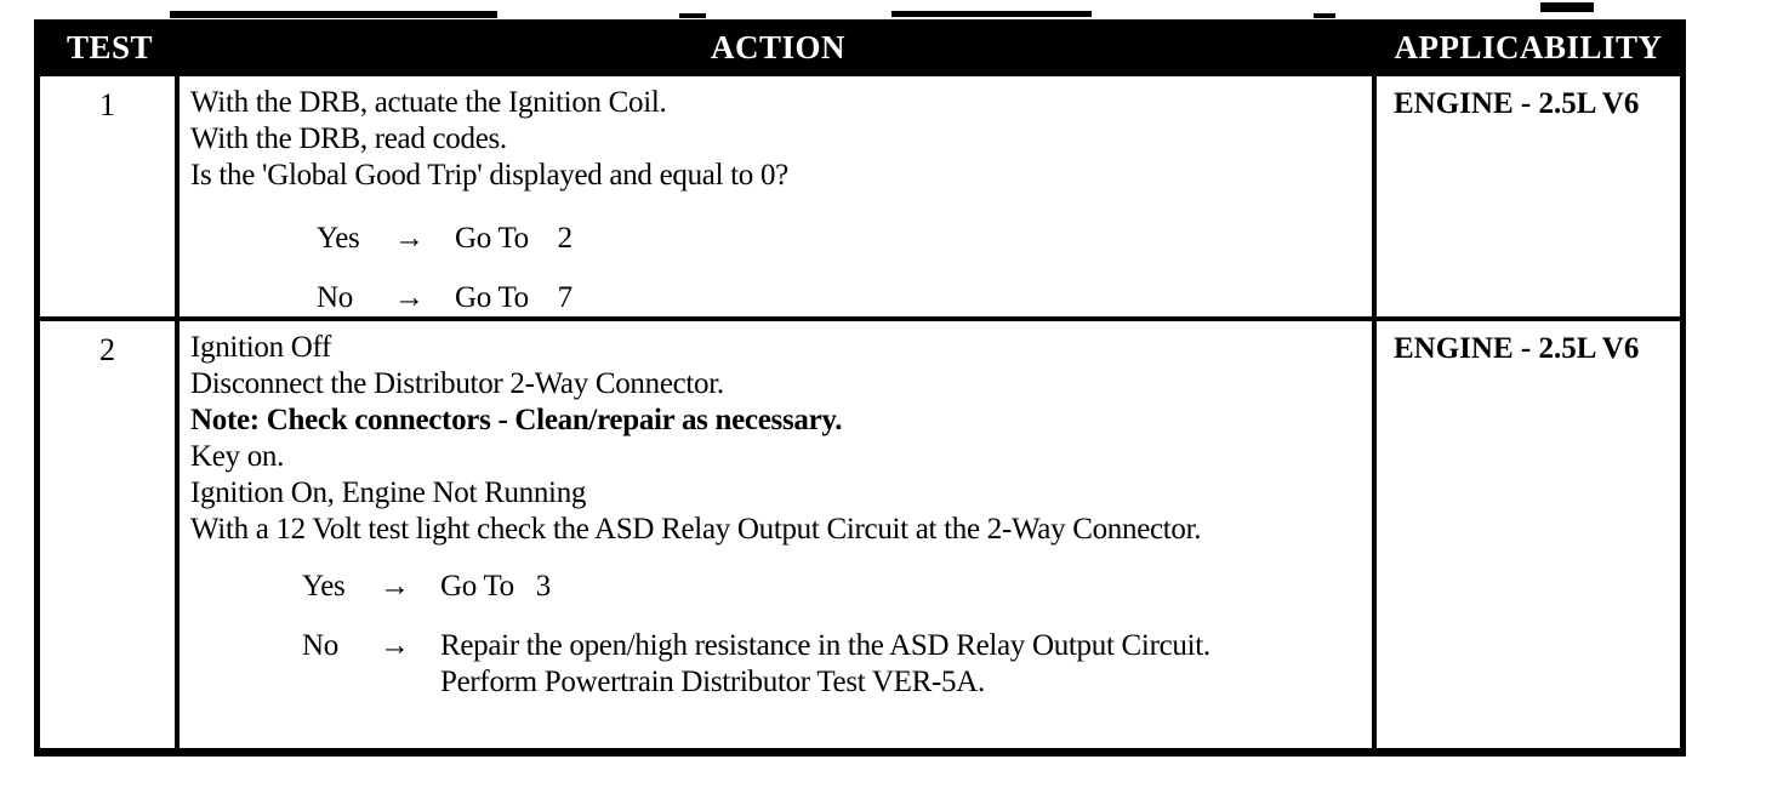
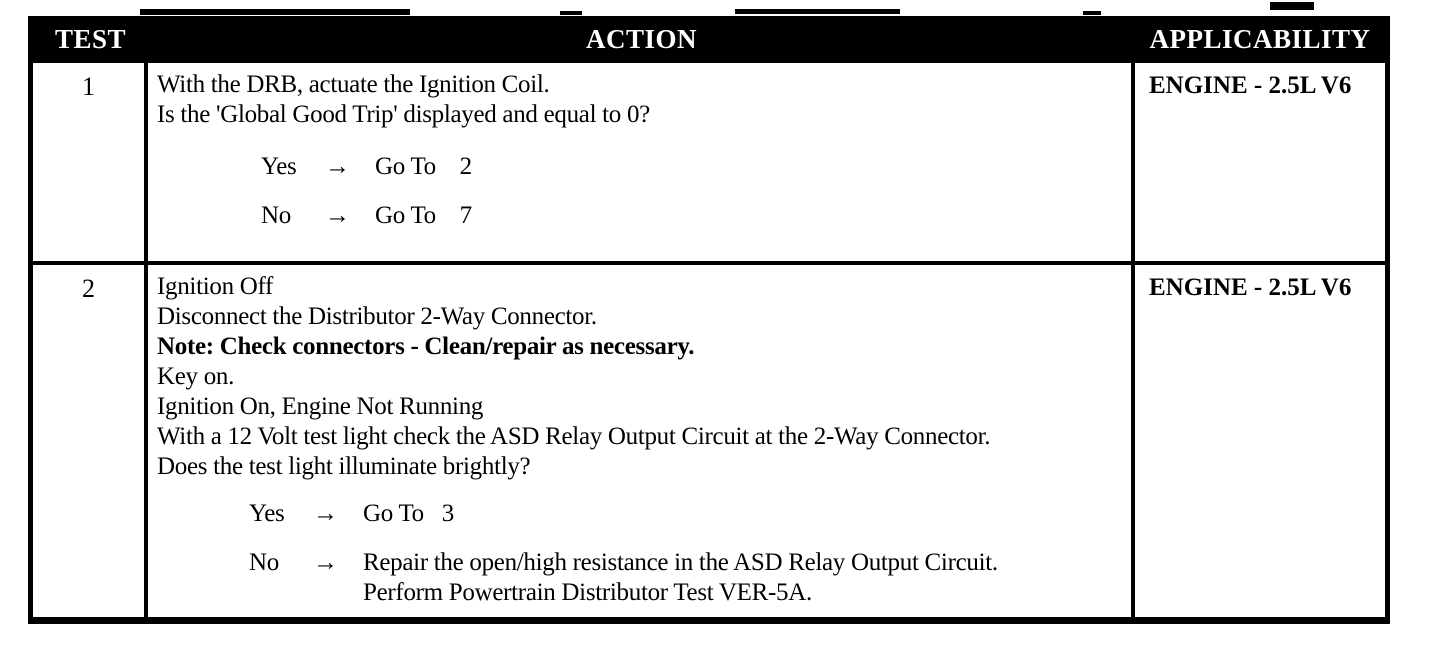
  TEST
  ACTION
  APPLICABILITY
  1
  With the DRB, actuate the Ignition Coil.
- With the DRB, read codes.
  Is the 'Global Good Trip' displayed and equal to 0?
  Yes
  →
  Go To 2
  No
  →
  Go To 7
  ENGINE - 2.5L V6
  2
  Ignition Off
  Disconnect the Distributor 2-Way Connector.
  Note: Check connectors - Clean/repair as necessary.
  Key on.
  Ignition On, Engine Not Running
  With a 12 Volt test light check the ASD Relay Output Circuit at the 2-Way Connector.
+ Does the test light illuminate brightly?
  Yes
  →
  Go To 3
  No
  →
  Repair the open/high resistance in the ASD Relay Output Circuit.
  Perform Powertrain Distributor Test VER-5A.
  ENGINE - 2.5L V6
